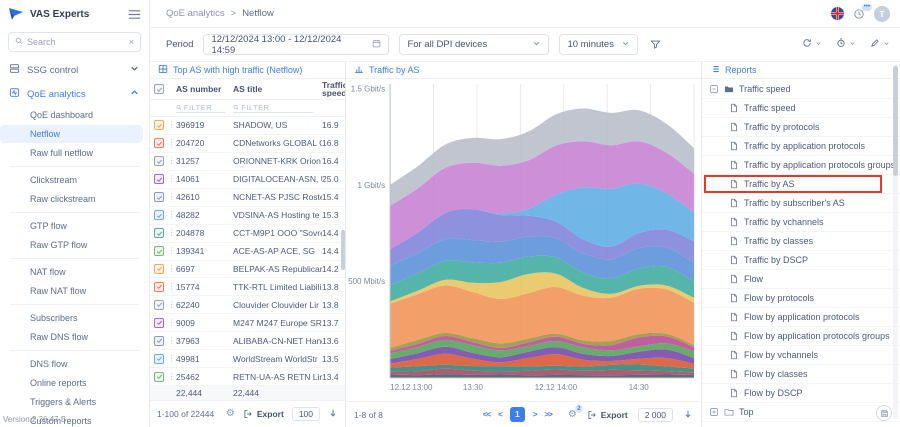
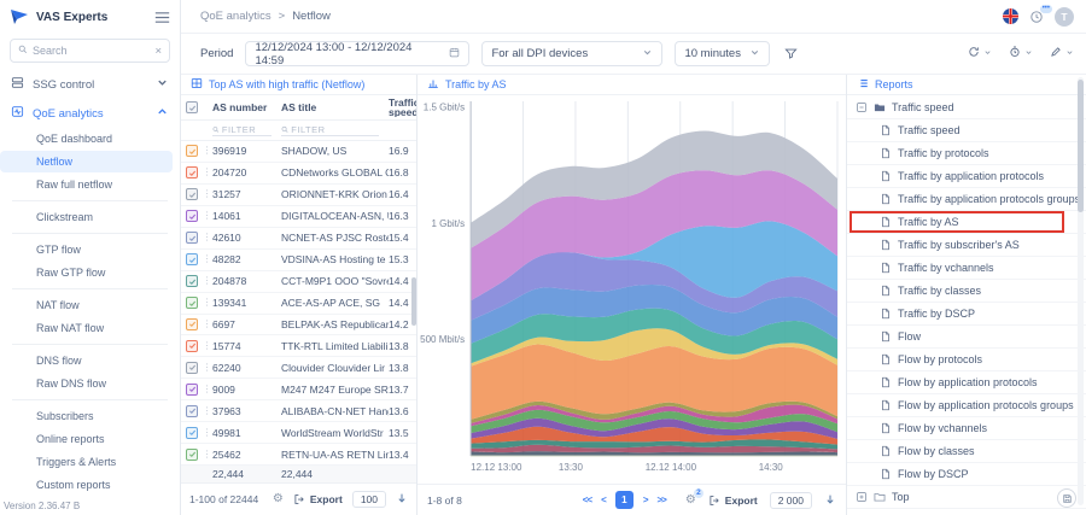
  VAS Experts
  Search
  ×
  SSG control
  QoE analytics
  QoE dashboard
  Netflow
  Raw full netflow
  Clickstream
- Raw clickstream
  GTP flow
  Raw GTP flow
  NAT flow
  Raw NAT flow
- Subscribers
+ DNS flow
  Raw DNS flow
- DNS flow
+ Subscribers
  Online reports
  Triggers & Alerts
  Custom reports
  Version 2.36.47 B
  QoE analytics
  >
  Netflow
  T
  Period
  12/12/2024 13:00 - 12/12/2024 14:59
  For all DPI devices
  10 minutes
  Top AS with high traffic (Netflow)
  AS number
  AS title
  Traffi speed
  FILTER
  FILTER
  ⋮
  396919
  SHADOW, US
  16.9
  ⋮
  204720
  CDNetworks GLOBAL
  16.8
  ⋮
  31257
  ORIONNET-KRK Orion
  16.4
  ⋮
  14061
  DIGITALOCEAN-ASN,
- 25.0
+ 16.3
  ⋮
  42610
  NCNET-AS PJSC Rost
  15.4
  ⋮
  48282
  VDSINA-AS Hosting te
  15.3
  ⋮
  204878
  CCT-M9P1 OOO "Sovr
  14.4
  ⋮
  139341
  ACE-AS-AP ACE, SG
  14.4
  ⋮
  6697
  BELPAK-AS Republica
  14.2
  ⋮
  15774
  TTK-RTL Limited Liabili
  13.8
  ⋮
  62240
  Clouvider Clouvider Lir
  13.8
  ⋮
  9009
  M247 M247 Europe SR
  13.7
  ⋮
  37963
  ALIBABA-CN-NET Han
  13.6
  ⋮
  49981
  WorldStream WorldStr
  13.5
  ⋮
  25462
  RETN-UA-AS RETN Li
  13.4
  22,444
  22,444
  1-100 of 22444
  ⚙
  Export
  100
  Traffic by AS
  1.5 Gbit/s
  1 Gbit/s
  500 Mbit/s
  12.12 13:00
  13:30
  12.12 14:00
  14:30
  1-8 of 8
  <<
  <
  1
  >
  >>
  ⚙
  Export
  2 000
  Reports
  Traffic speed
  Traffic speed
  Traffic by protocols
  Traffic by application protocols
  Traffic by application protocols group
  Traffic by AS
  Traffic by subscriber's AS
  Traffic by vchannels
  Traffic by classes
  Traffic by DSCP
  Flow
  Flow by protocols
  Flow by application protocols
  Flow by application protocols groups
  Flow by vchannels
  Flow by classes
  Flow by DSCP
  Top
